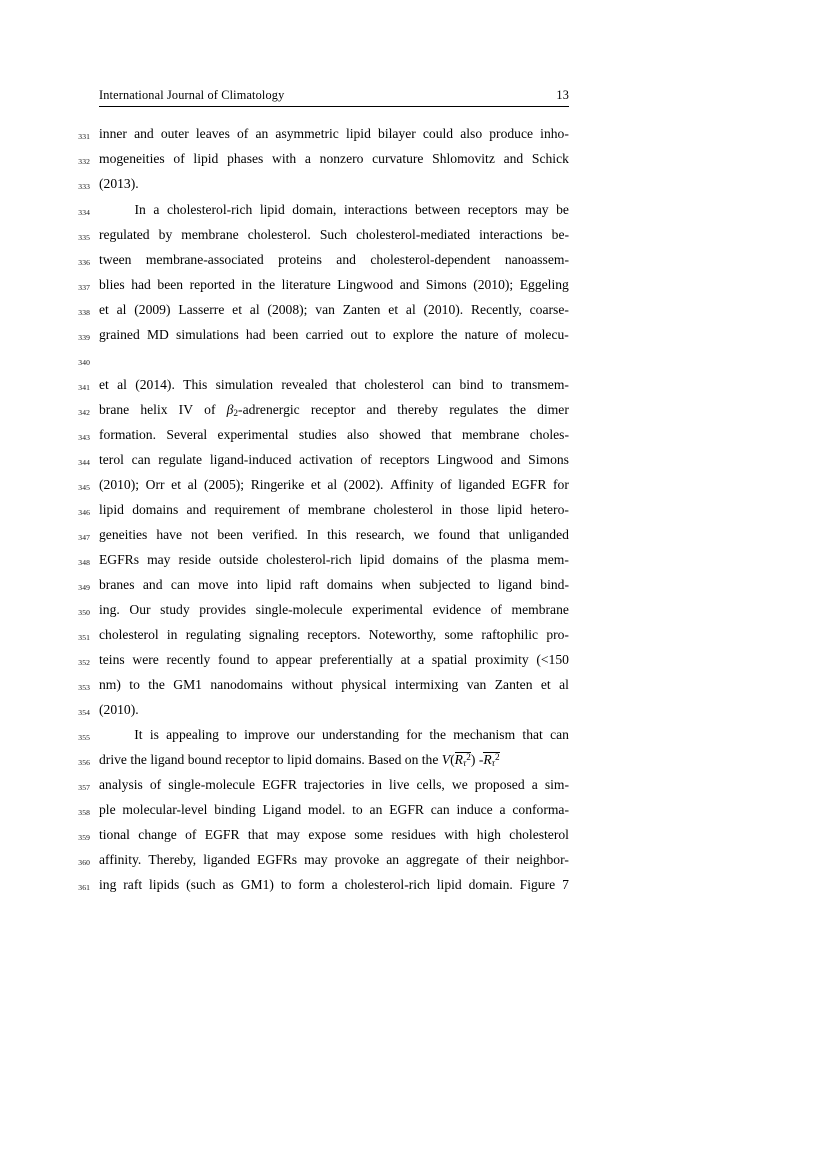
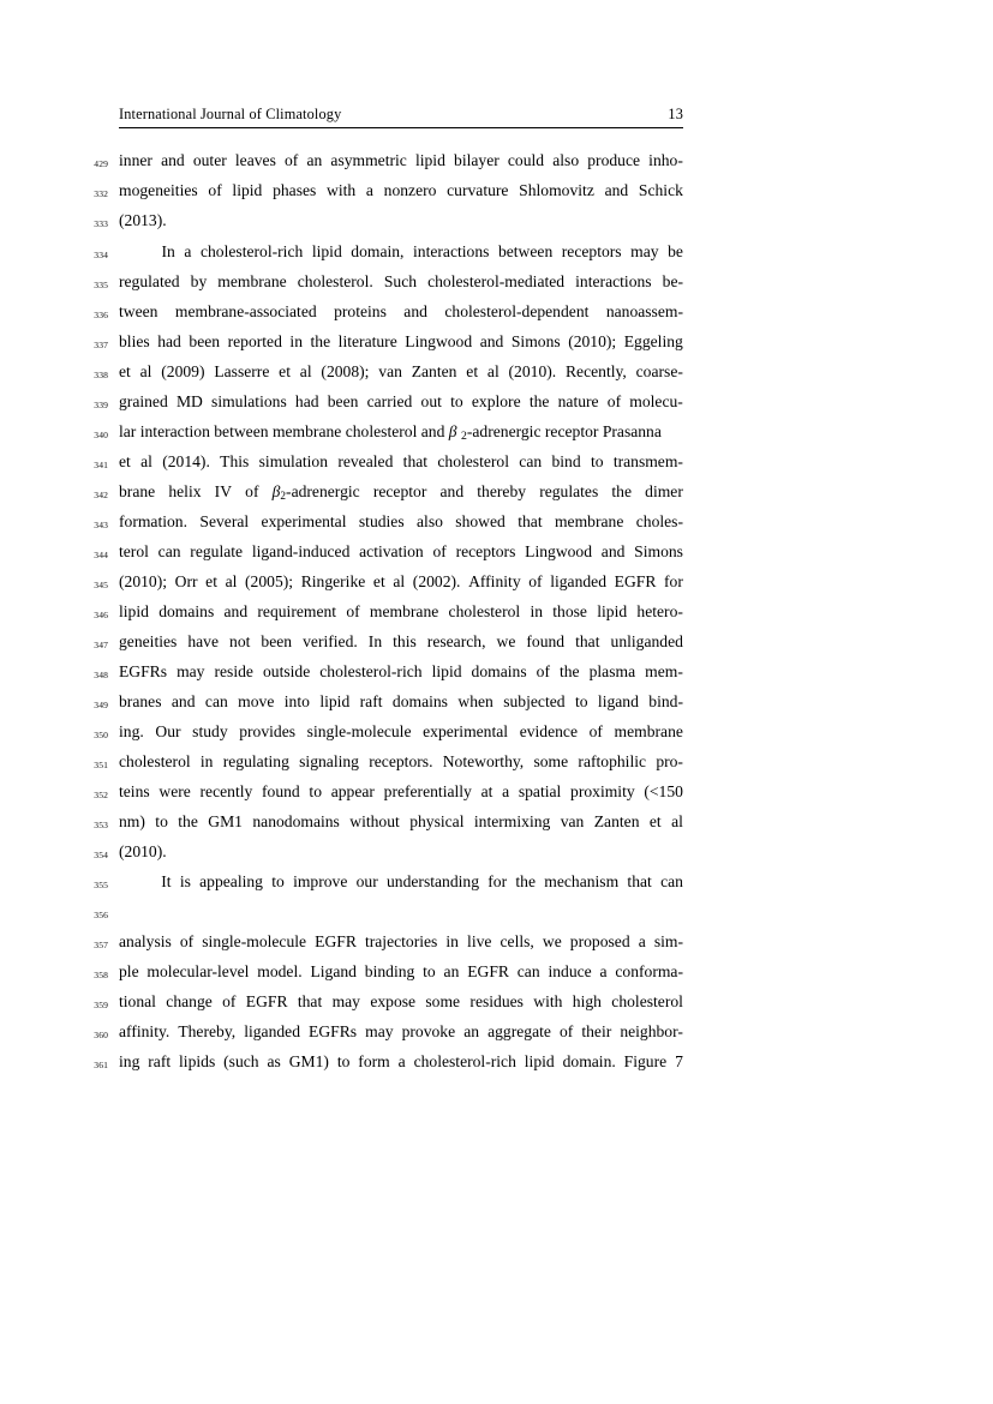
  International Journal of Climatology
  13
- 331
+ 429
  inner
  and
  outer
  leaves
  of
  an
  asymmetric
  lipid
  bilayer
  could
  also
  produce
  inho-
  332
  mogeneities
  of
  lipid
  phases
  with
  a
  nonzero
  curvature
  Shlomovitz
  and
  Schick
  333
  (2013).
  334
  In
  a
  cholesterol-rich
  lipid
  domain,
  interactions
  between
  receptors
  may
  be
  335
  regulated
  by
  membrane
  cholesterol.
  Such
  cholesterol-mediated
  interactions
  be-
  336
  tween
  membrane-associated
  proteins
  and
  cholesterol-dependent
  nanoassem-
  337
  blies
  had
  been
  reported
  in
  the
  literature
  Lingwood
  and
  Simons
  (2010);
  Eggeling
  338
  et
  al
  (2009)
  Lasserre
  et
  al
  (2008);
  van
  Zanten
  et
  al
  (2010).
  Recently,
  coarse-
  339
  grained
  MD
  simulations
  had
  been
  carried
  out
  to
  explore
  the
  nature
  of
  molecu-
  340
+ lar interaction between membrane cholesterol and β 2-adrenergic receptor Prasanna
  341
  et
  al
  (2014).
  This
  simulation
  revealed
  that
  cholesterol
  can
  bind
  to
  transmem-
  342
  brane
  helix
  IV
  of
  β2-adrenergic
  receptor
  and
  thereby
  regulates
  the
  dimer
  343
  formation.
  Several
  experimental
  studies
  also
  showed
  that
  membrane
  choles-
  344
  terol
  can
  regulate
  ligand-induced
  activation
  of
  receptors
  Lingwood
  and
  Simons
  345
  (2010);
  Orr
  et
  al
  (2005);
  Ringerike
  et
  al
  (2002).
  Affinity
  of
  liganded
  EGFR
  for
  346
  lipid
  domains
  and
  requirement
  of
  membrane
  cholesterol
  in
  those
  lipid
  hetero-
  347
  geneities
  have
  not
  been
  verified.
  In
  this
  research,
  we
  found
  that
  unliganded
  348
  EGFRs
  may
  reside
  outside
  cholesterol-rich
  lipid
  domains
  of
  the
  plasma
  mem-
  349
  branes
  and
  can
  move
  into
  lipid
  raft
  domains
  when
  subjected
  to
  ligand
  bind-
  350
  ing.
  Our
  study
  provides
  single-molecule
  experimental
  evidence
  of
  membrane
  351
  cholesterol
  in
  regulating
  signaling
  receptors.
  Noteworthy,
  some
  raftophilic
  pro-
  352
  teins
  were
  recently
  found
  to
  appear
  preferentially
  at
  a
  spatial
  proximity
  (<150
  353
  nm)
  to
  the
  GM1
  nanodomains
  without
  physical
  intermixing
  van
  Zanten
  et
  al
  354
  (2010).
  355
  It
  is
  appealing
  to
  improve
  our
  understanding
  for
  the
  mechanism
  that
  can
  356
- drive the ligand bound receptor to lipid domains. Based on the V(Rτ2) -Rτ2
  357
  analysis
  of
  single-molecule
  EGFR
  trajectories
  in
  live
  cells,
  we
  proposed
  a
  sim-
  358
  ple
  molecular-level
- binding
+ model.
  Ligand
- model.
+ binding
  to
  an
  EGFR
  can
  induce
  a
  conforma-
  359
  tional
  change
  of
  EGFR
  that
  may
  expose
  some
  residues
  with
  high
  cholesterol
  360
  affinity.
  Thereby,
  liganded
  EGFRs
  may
  provoke
  an
  aggregate
  of
  their
  neighbor-
  361
  ing
  raft
  lipids
  (such
  as
  GM1)
  to
  form
  a
  cholesterol-rich
  lipid
  domain.
  Figure
  7
